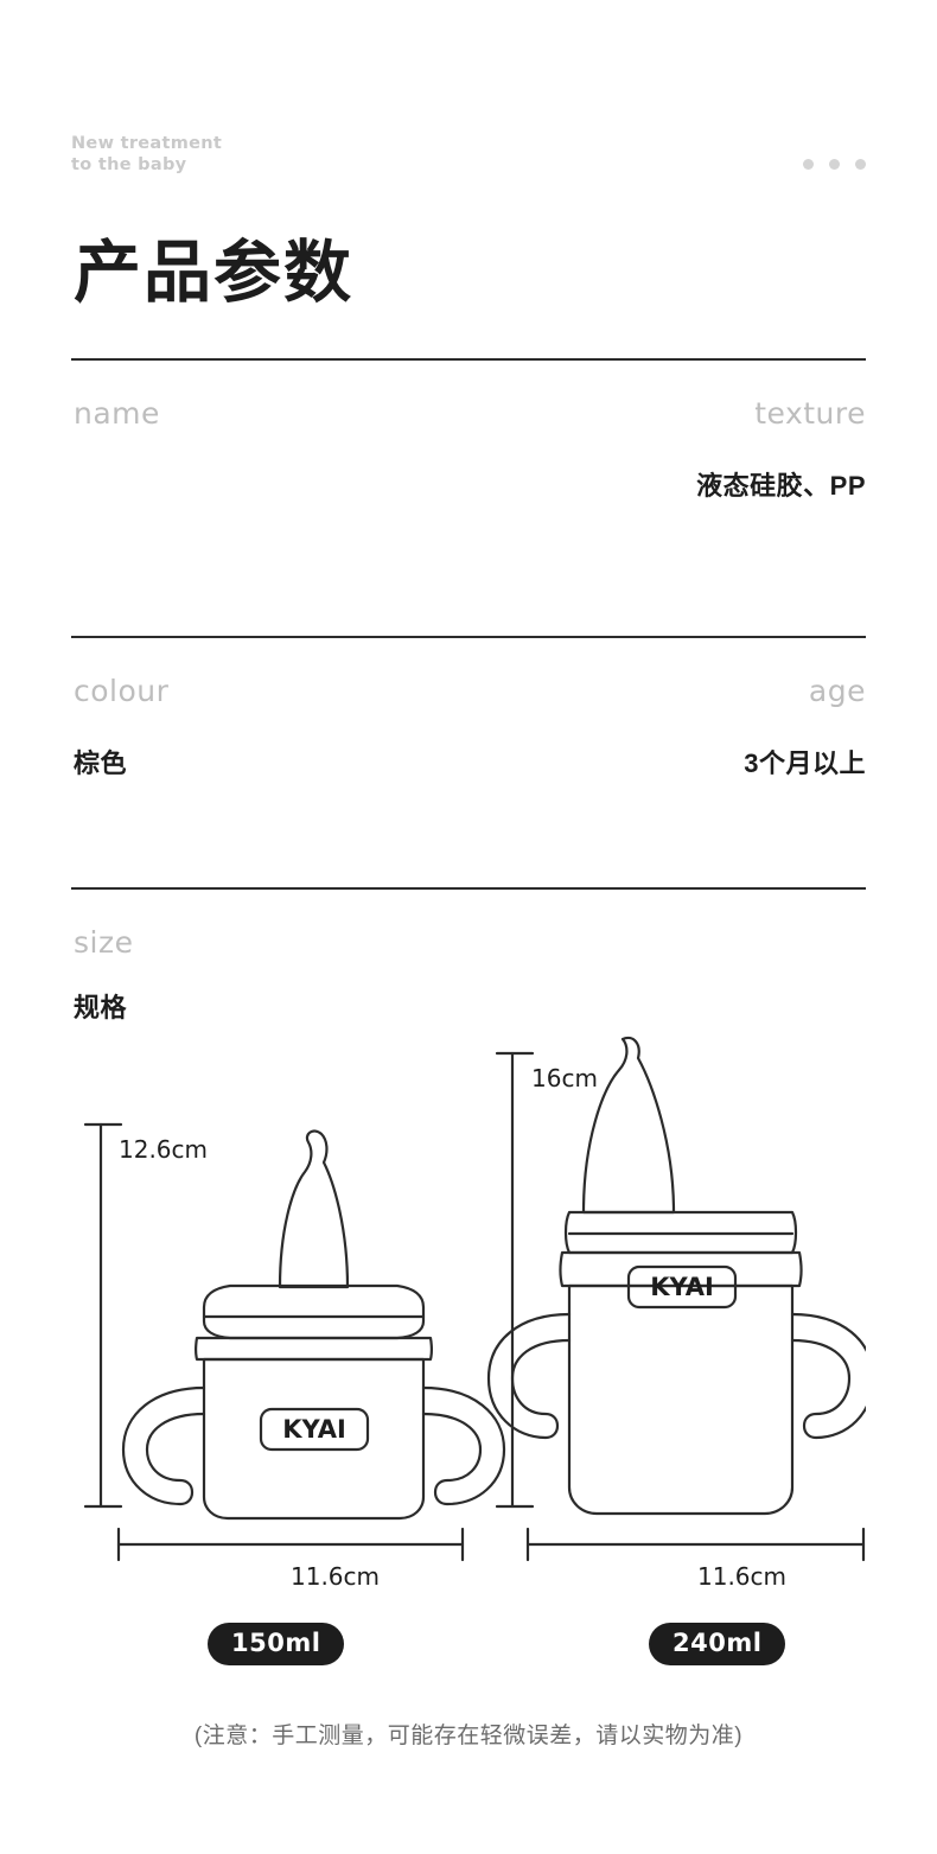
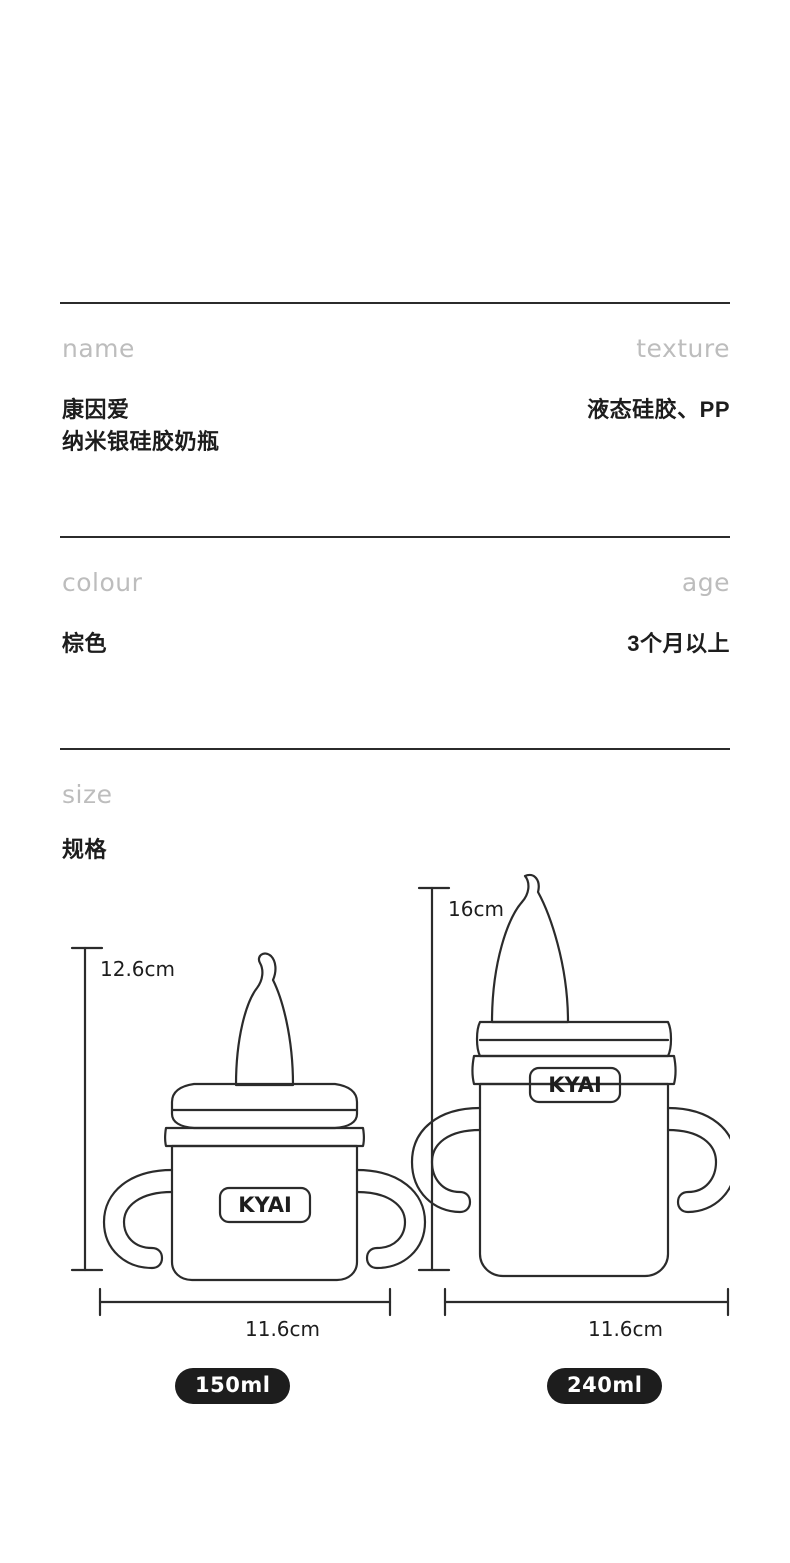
- New treatment
- to the baby
- 产品参数
  name
+ 康因爱
+ 纳米银硅胶奶瓶
  texture
  液态硅胶、PP
  colour
  棕色
  age
  3个月以上
  size
  规格
  12.6cm
  16cm
  11.6cm
  11.6cm
  KYAI
  KYAI
  150ml
  240ml
- (注意：手工测量，可能存在轻微误差，请以实物为准)
